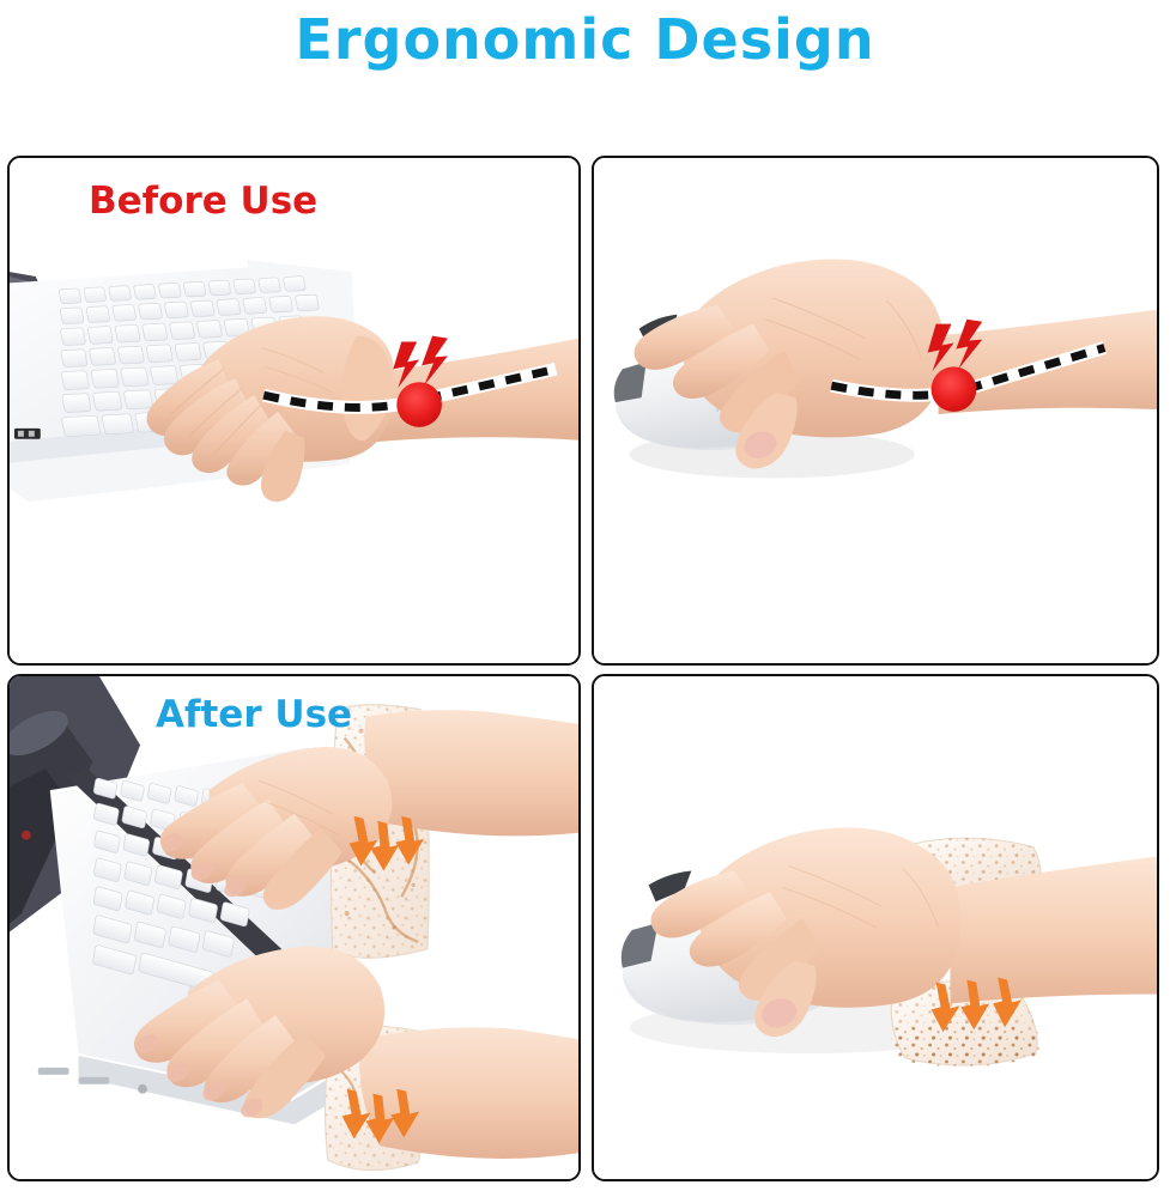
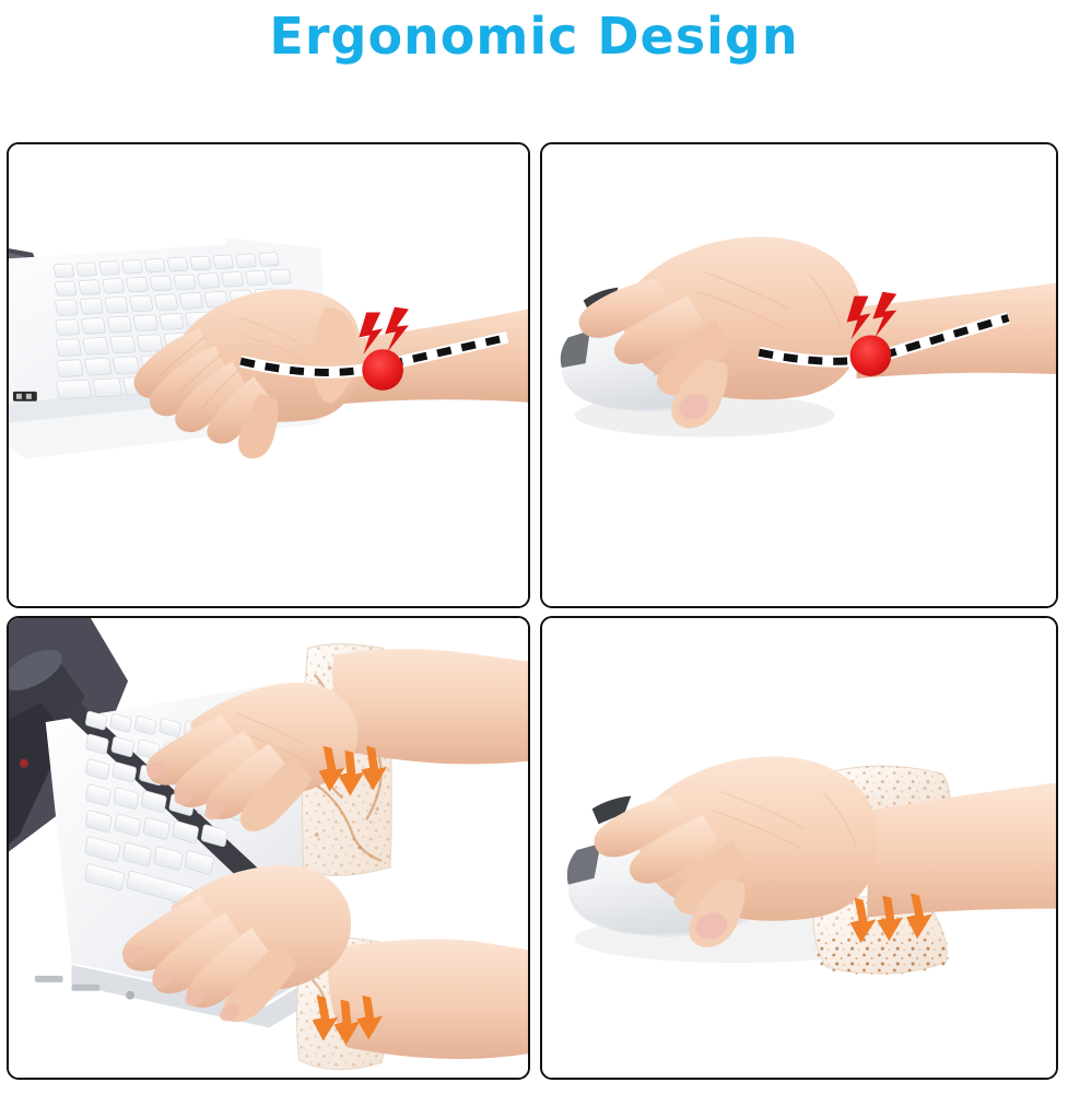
  Ergonomic Design
- Before Use
- After Use
